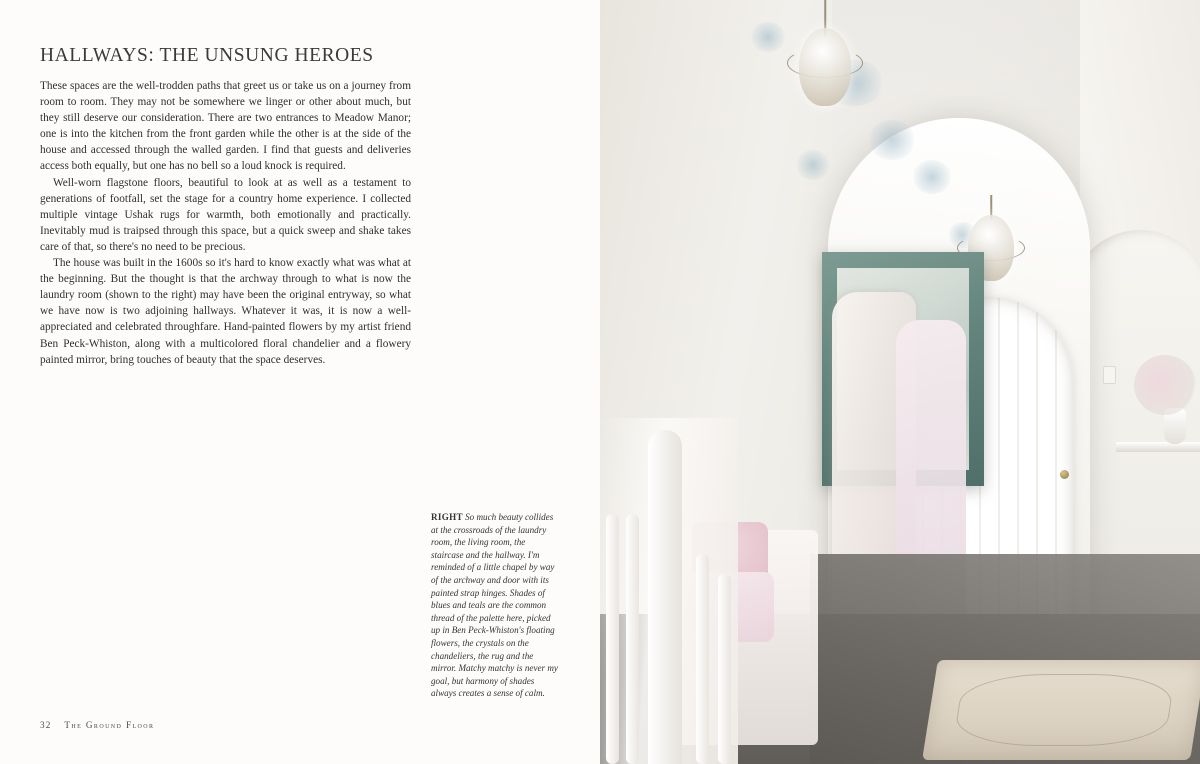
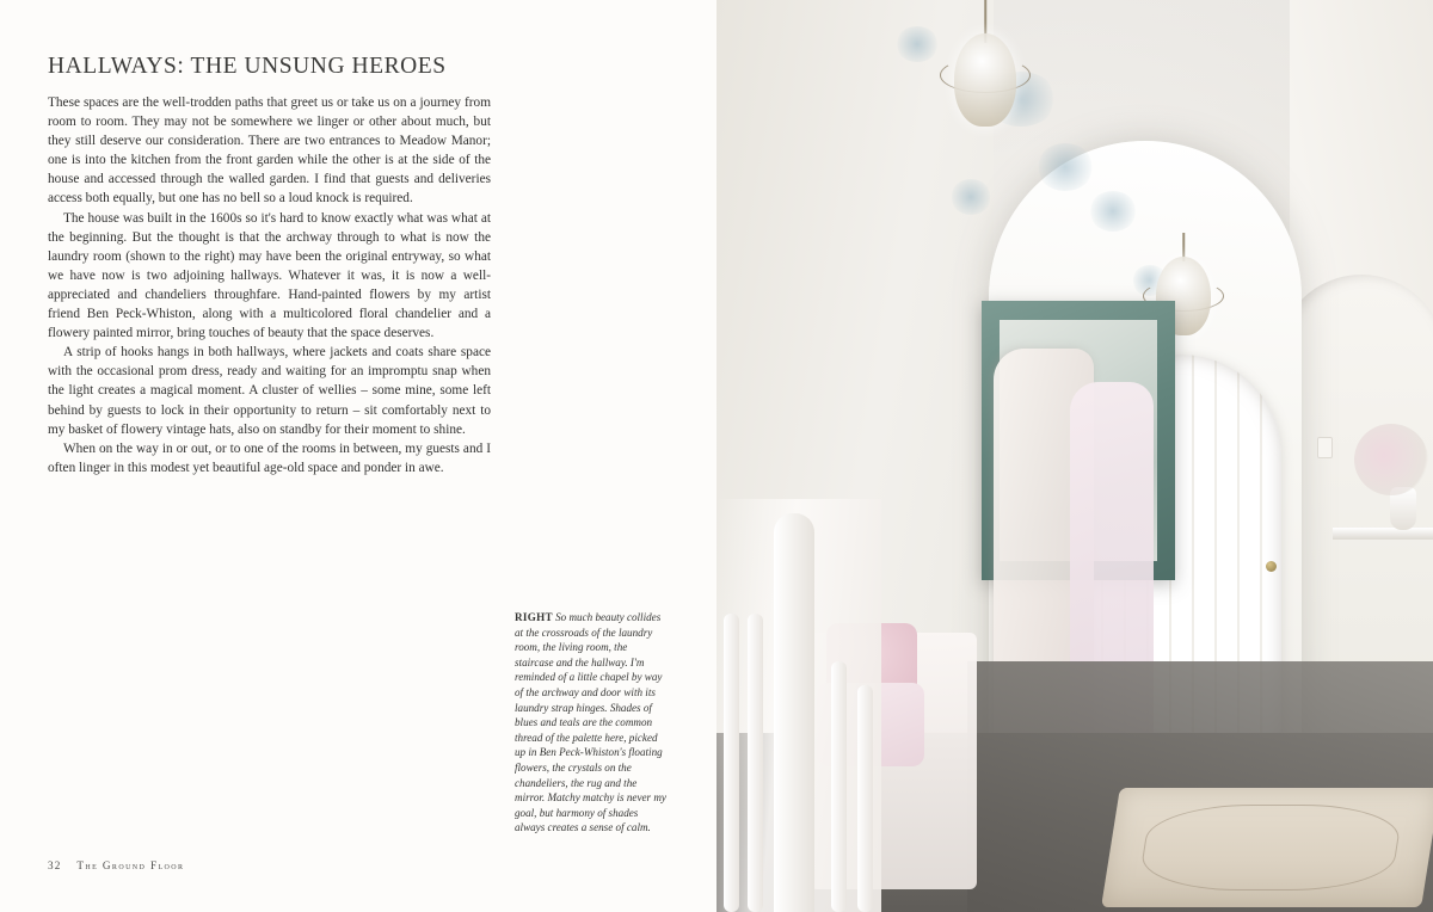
  HALLWAYS: THE UNSUNG HEROES
  These spaces are the well-trodden paths that greet us or take us on a journey from room to room. They may not be somewhere we linger or other about much, but they still deserve our consideration. There are two entrances to Meadow Manor; one is into the kitchen from the front garden while the other is at the side of the house and accessed through the walled garden. I find that guests and deliveries access both equally, but one has no bell so a loud knock is required.
- Well-worn flagstone floors, beautiful to look at as well as a testament to generations of footfall, set the stage for a country home experience. I collected multiple vintage Ushak rugs for warmth, both emotionally and practically. Inevitably mud is traipsed through this space, but a quick sweep and shake takes care of that, so there's no need to be precious.
- The house was built in the 1600s so it's hard to know exactly what was what at the beginning. But the thought is that the archway through to what is now the laundry room (shown to the right) may have been the original entryway, so what we have now is two adjoining hallways. Whatever it was, it is now a well-appreciated and celebrated throughfare. Hand-painted flowers by my artist friend Ben Peck-Whiston, along with a multicolored floral chandelier and a flowery painted mirror, bring touches of beauty that the space deserves.
+ The house was built in the 1600s so it's hard to know exactly what was what at the beginning. But the thought is that the archway through to what is now the laundry room (shown to the right) may have been the original entryway, so what we have now is two adjoining hallways. Whatever it was, it is now a well-appreciated and chandeliers throughfare. Hand-painted flowers by my artist friend Ben Peck-Whiston, along with a multicolored floral chandelier and a flowery painted mirror, bring touches of beauty that the space deserves.
+ A strip of hooks hangs in both hallways, where jackets and coats share space with the occasional prom dress, ready and waiting for an impromptu snap when the light creates a magical moment. A cluster of wellies – some mine, some left behind by guests to lock in their opportunity to return – sit comfortably next to my basket of flowery vintage hats, also on standby for their moment to shine.
+ When on the way in or out, or to one of the rooms in between, my guests and I often linger in this modest yet beautiful age-old space and ponder in awe.
- RIGHT So much beauty collides at the crossroads of the laundry room, the living room, the staircase and the hallway. I'm reminded of a little chapel by way of the archway and door with its painted strap hinges. Shades of blues and teals are the common thread of the palette here, picked up in Ben Peck-Whiston's floating flowers, the crystals on the chandeliers, the rug and the mirror. Matchy matchy is never my goal, but harmony of shades always creates a sense of calm.
+ RIGHT So much beauty collides at the crossroads of the laundry room, the living room, the staircase and the hallway. I'm reminded of a little chapel by way of the archway and door with its laundry strap hinges. Shades of blues and teals are the common thread of the palette here, picked up in Ben Peck-Whiston's floating flowers, the crystals on the chandeliers, the rug and the mirror. Matchy matchy is never my goal, but harmony of shades always creates a sense of calm.
  32 The Ground Floor
